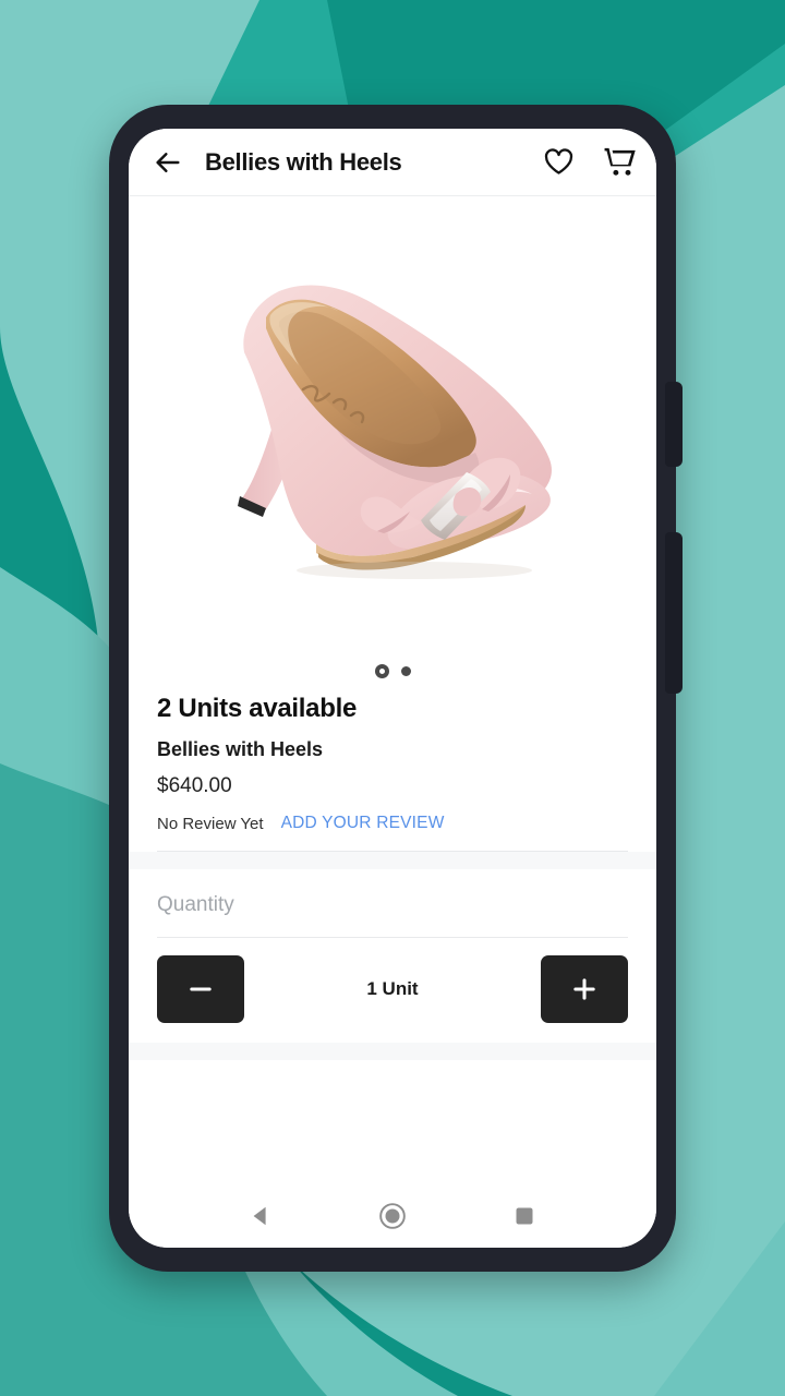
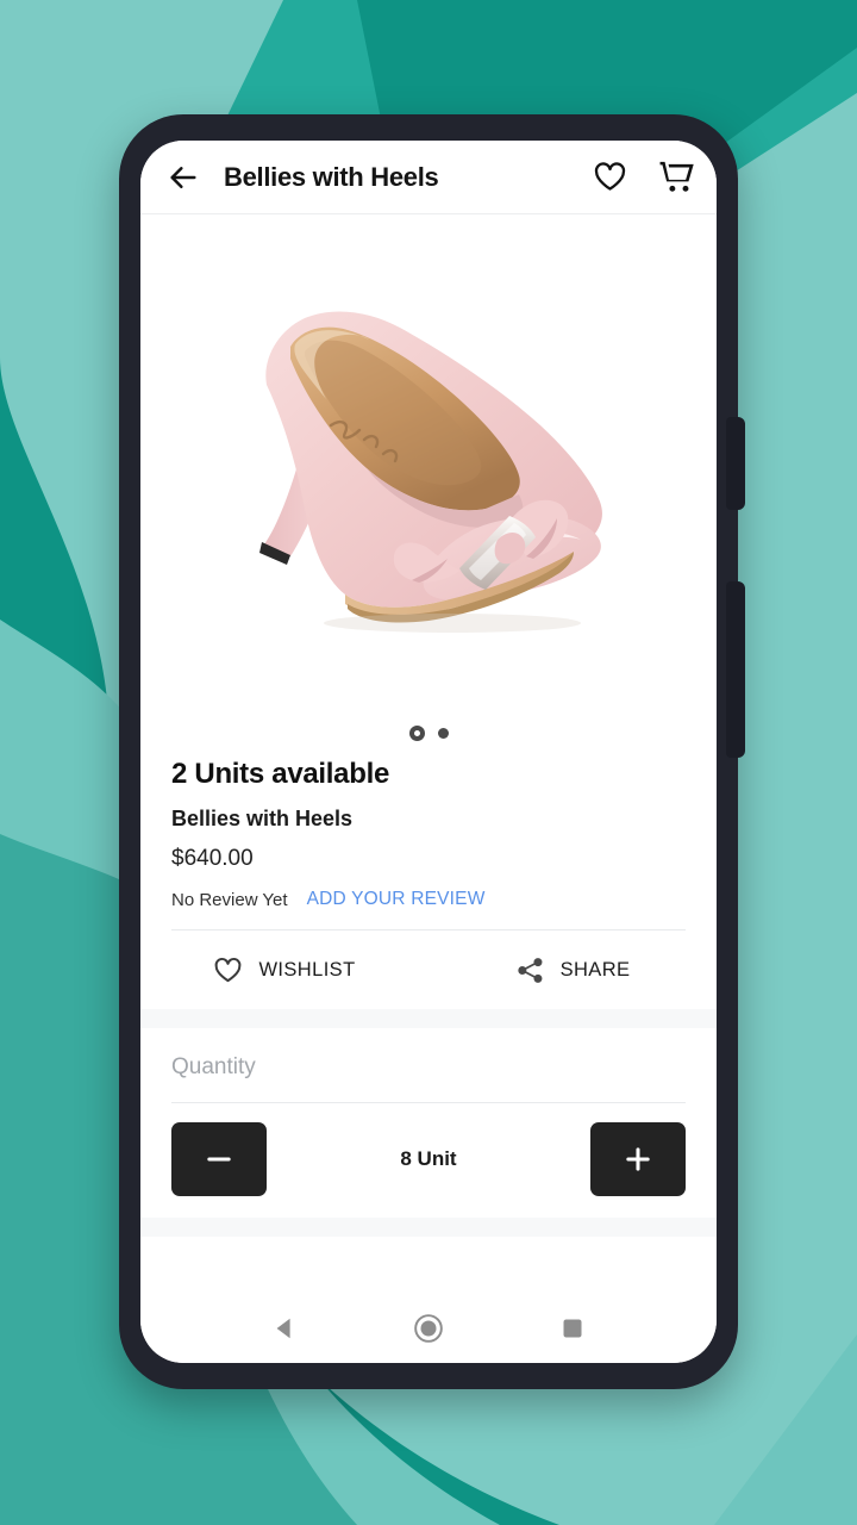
  Bellies with Heels
  2 Units available
  Bellies with Heels
  $640.00
  No Review Yet
  ADD YOUR REVIEW
+ WISHLIST
+ SHARE
  Quantity
- 1 Unit
+ 8 Unit
